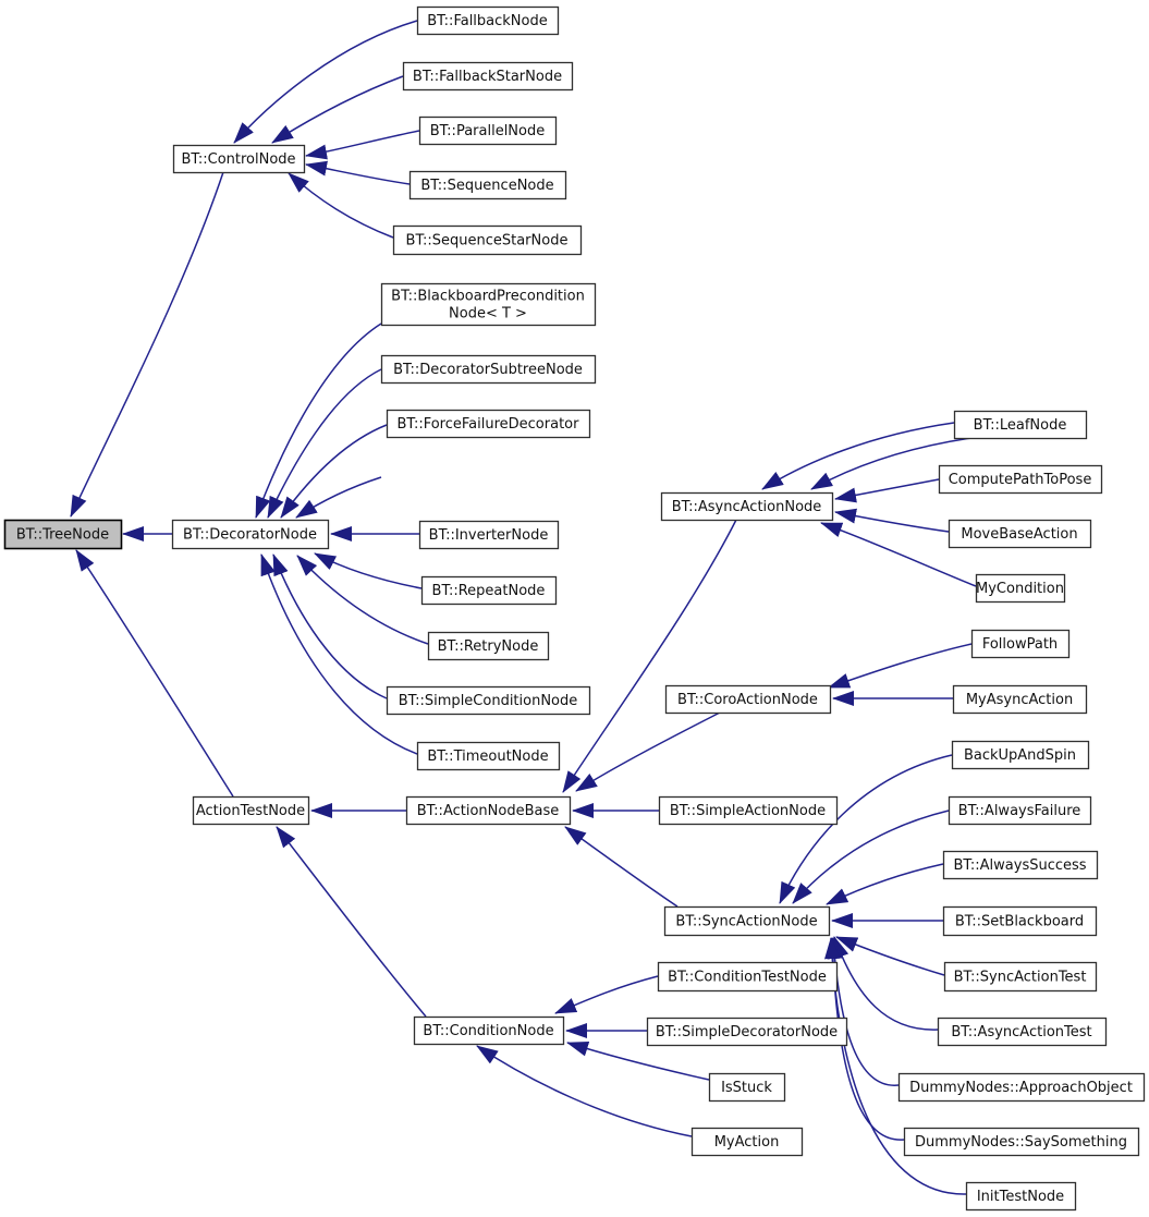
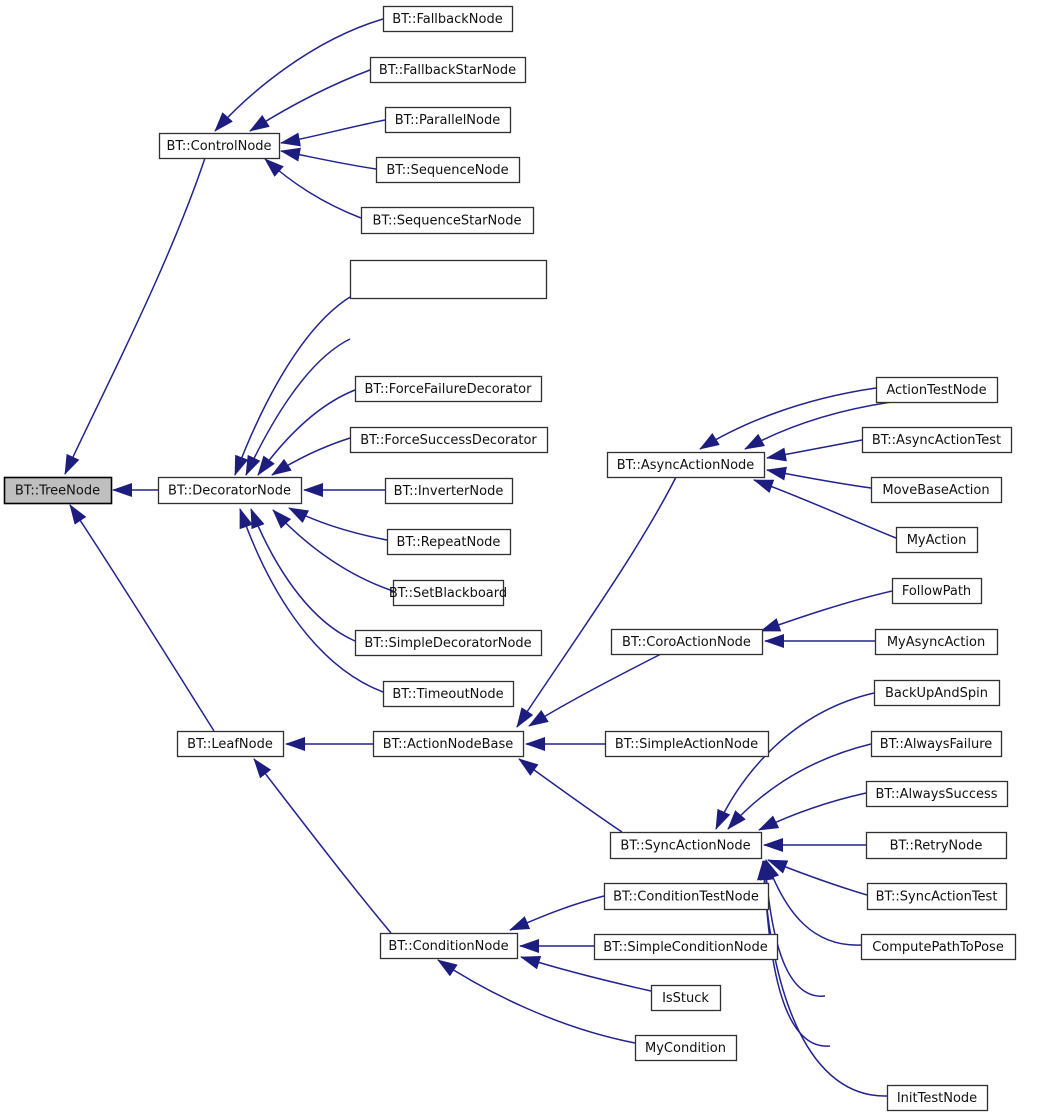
  BT::TreeNode
  BT::ControlNode
  BT::DecoratorNode
- ActionTestNode
+ BT::LeafNode
  BT::FallbackNode
  BT::FallbackStarNode
  BT::ParallelNode
  BT::SequenceNode
  BT::SequenceStarNode
- BT::BlackboardPrecondition Node< T >
- BT::DecoratorSubtreeNode
  BT::ForceFailureDecorator
+ BT::ForceSuccessDecorator
  BT::InverterNode
  BT::RepeatNode
- BT::RetryNode
+ BT::SetBlackboard
- BT::SimpleConditionNode
+ BT::SimpleDecoratorNode
  BT::TimeoutNode
  BT::ActionNodeBase
  BT::ConditionNode
  BT::AsyncActionNode
  BT::CoroActionNode
  BT::SimpleActionNode
  BT::SyncActionNode
  BT::ConditionTestNode
- BT::SimpleDecoratorNode
+ BT::SimpleConditionNode
  IsStuck
- MyAction
+ MyCondition
- BT::LeafNode
+ ActionTestNode
- ComputePathToPose
+ BT::AsyncActionTest
  MoveBaseAction
- MyCondition
+ MyAction
  FollowPath
  MyAsyncAction
  BackUpAndSpin
  BT::AlwaysFailure
  BT::AlwaysSuccess
- BT::SetBlackboard
+ BT::RetryNode
  BT::SyncActionTest
- BT::AsyncActionTest
+ ComputePathToPose
- DummyNodes::ApproachObject
- DummyNodes::SaySomething
  InitTestNode
